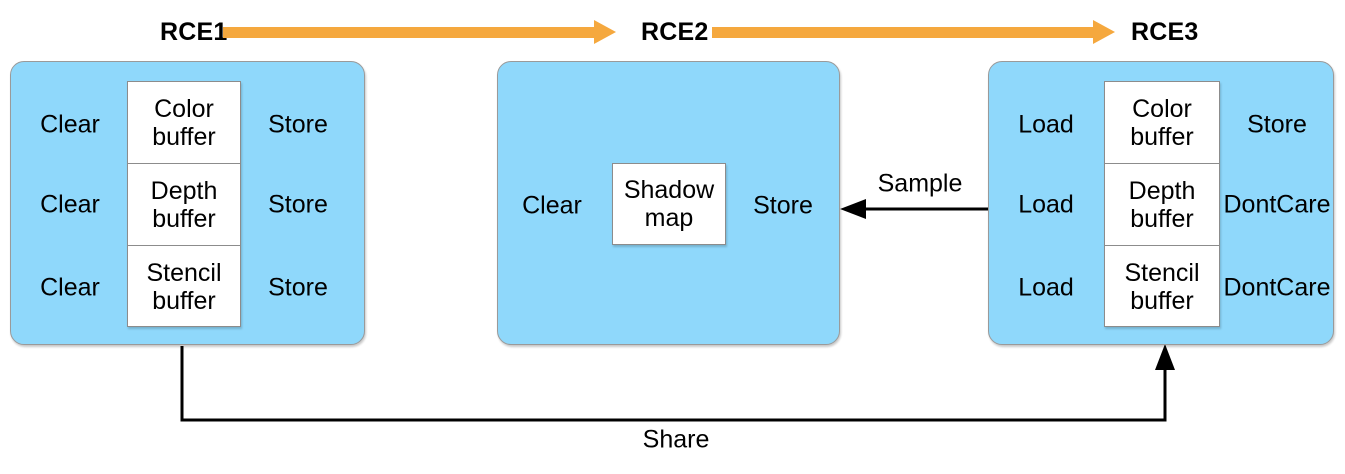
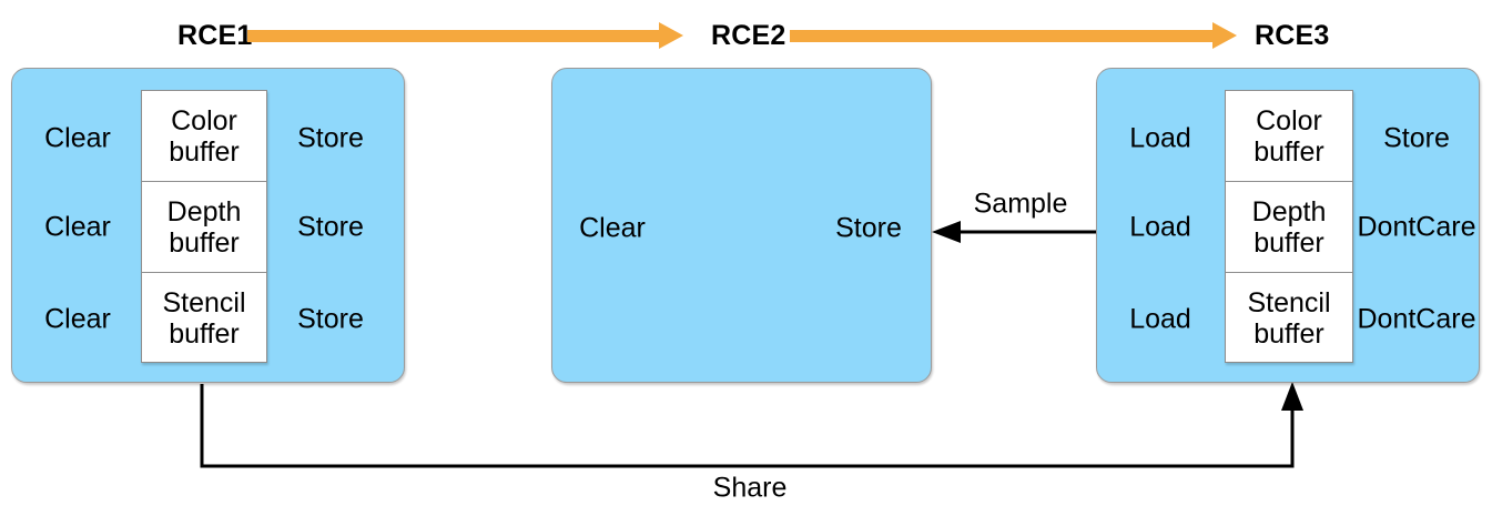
  RCE1
  RCE2
  RCE3
  Sample
  Share
  Clear
  Clear
  Clear
  Color
  buffer
  Depth
  buffer
  Stencil
  buffer
  Store
  Store
  Store
  Clear
- Shadow
- map
  Store
  Load
  Load
  Load
  Color
  buffer
  Depth
  buffer
  Stencil
  buffer
  Store
  DontCare
  DontCare
